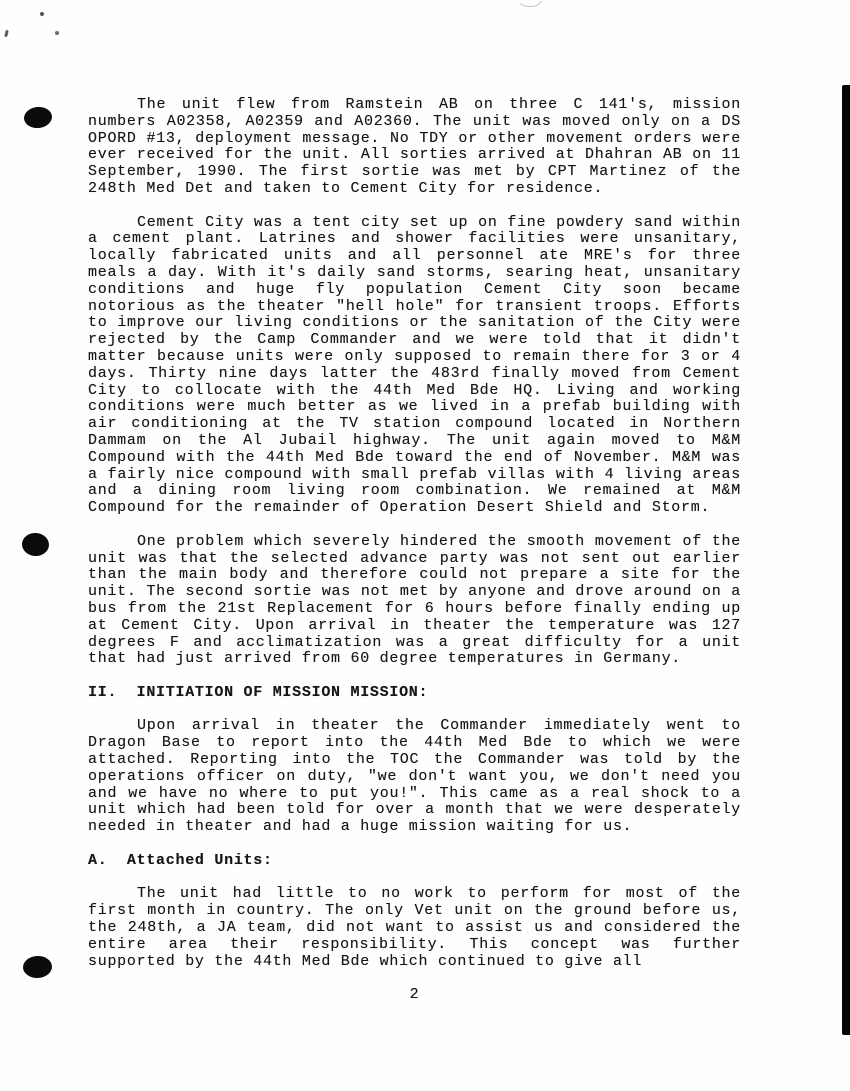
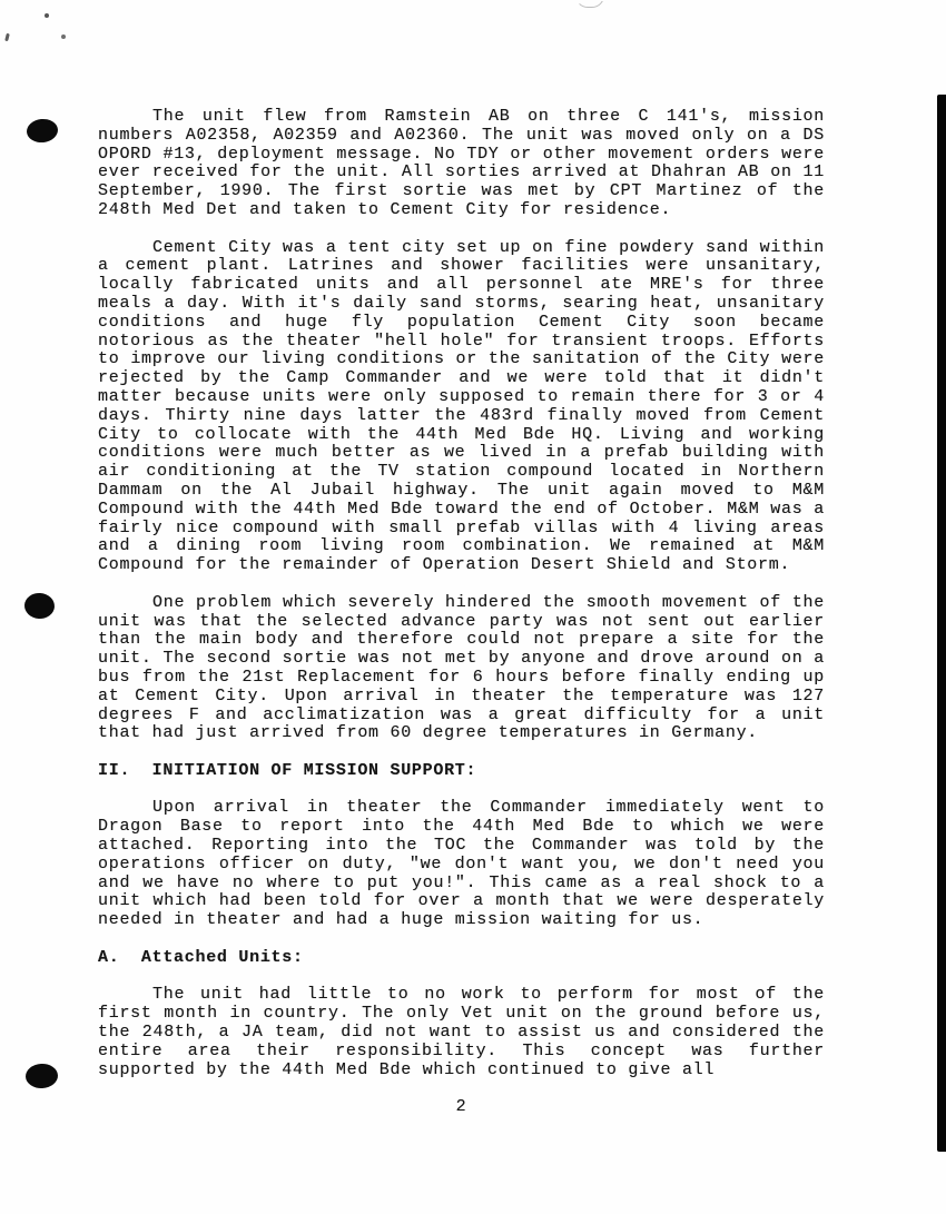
  The unit flew from Ramstein AB on three C 141's, mission numbers A02358, A02359 and A02360. The unit was moved only on a DS OPORD #13, deployment message. No TDY or other movement orders were ever received for the unit. All sorties arrived at Dhahran AB on 11 September, 1990. The first sortie was met by CPT Martinez of the 248th Med Det and taken to Cement City for residence.
- Cement City was a tent city set up on fine powdery sand within a cement plant. Latrines and shower facilities were unsanitary, locally fabricated units and all personnel ate MRE's for three meals a day. With it's daily sand storms, searing heat, unsanitary conditions and huge fly population Cement City soon became notorious as the theater "hell hole" for transient troops. Efforts to improve our living conditions or the sanitation of the City were rejected by the Camp Commander and we were told that it didn't matter because units were only supposed to remain there for 3 or 4 days. Thirty nine days latter the 483rd finally moved from Cement City to collocate with the 44th Med Bde HQ. Living and working conditions were much better as we lived in a prefab building with air conditioning at the TV station compound located in Northern Dammam on the Al Jubail highway. The unit again moved to M&M Compound with the 44th Med Bde toward the end of November. M&M was a fairly nice compound with small prefab villas with 4 living areas and a dining room living room combination. We remained at M&M Compound for the remainder of Operation Desert Shield and Storm.
+ Cement City was a tent city set up on fine powdery sand within a cement plant. Latrines and shower facilities were unsanitary, locally fabricated units and all personnel ate MRE's for three meals a day. With it's daily sand storms, searing heat, unsanitary conditions and huge fly population Cement City soon became notorious as the theater "hell hole" for transient troops. Efforts to improve our living conditions or the sanitation of the City were rejected by the Camp Commander and we were told that it didn't matter because units were only supposed to remain there for 3 or 4 days. Thirty nine days latter the 483rd finally moved from Cement City to collocate with the 44th Med Bde HQ. Living and working conditions were much better as we lived in a prefab building with air conditioning at the TV station compound located in Northern Dammam on the Al Jubail highway. The unit again moved to M&M Compound with the 44th Med Bde toward the end of October. M&M was a fairly nice compound with small prefab villas with 4 living areas and a dining room living room combination. We remained at M&M Compound for the remainder of Operation Desert Shield and Storm.
  One problem which severely hindered the smooth movement of the unit was that the selected advance party was not sent out earlier than the main body and therefore could not prepare a site for the unit. The second sortie was not met by anyone and drove around on a bus from the 21st Replacement for 6 hours before finally ending up at Cement City. Upon arrival in theater the temperature was 127 degrees F and acclimatization was a great difficulty for a unit that had just arrived from 60 degree temperatures in Germany.
- II. INITIATION OF MISSION MISSION:
+ II. INITIATION OF MISSION SUPPORT:
  Upon arrival in theater the Commander immediately went to Dragon Base to report into the 44th Med Bde to which we were attached. Reporting into the TOC the Commander was told by the operations officer on duty, "we don't want you, we don't need you and we have no where to put you!". This came as a real shock to a unit which had been told for over a month that we were desperately needed in theater and had a huge mission waiting for us.
  A. Attached Units:
  The unit had little to no work to perform for most of the first month in country. The only Vet unit on the ground before us, the 248th, a JA team, did not want to assist us and considered the entire area their responsibility. This concept was further supported by the 44th Med Bde which continued to give all
  2
